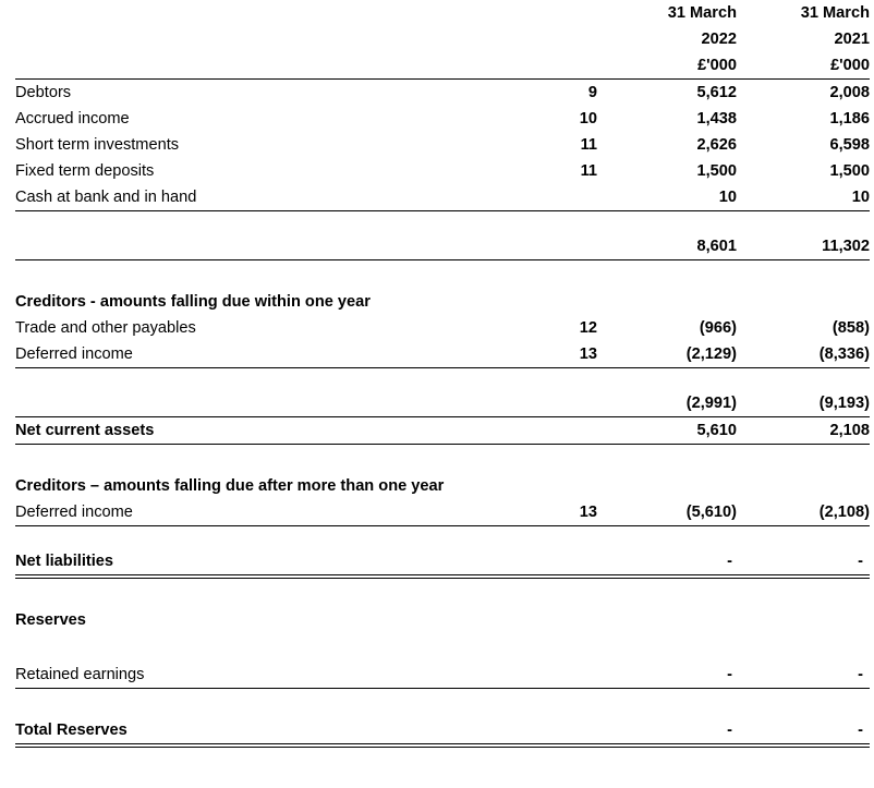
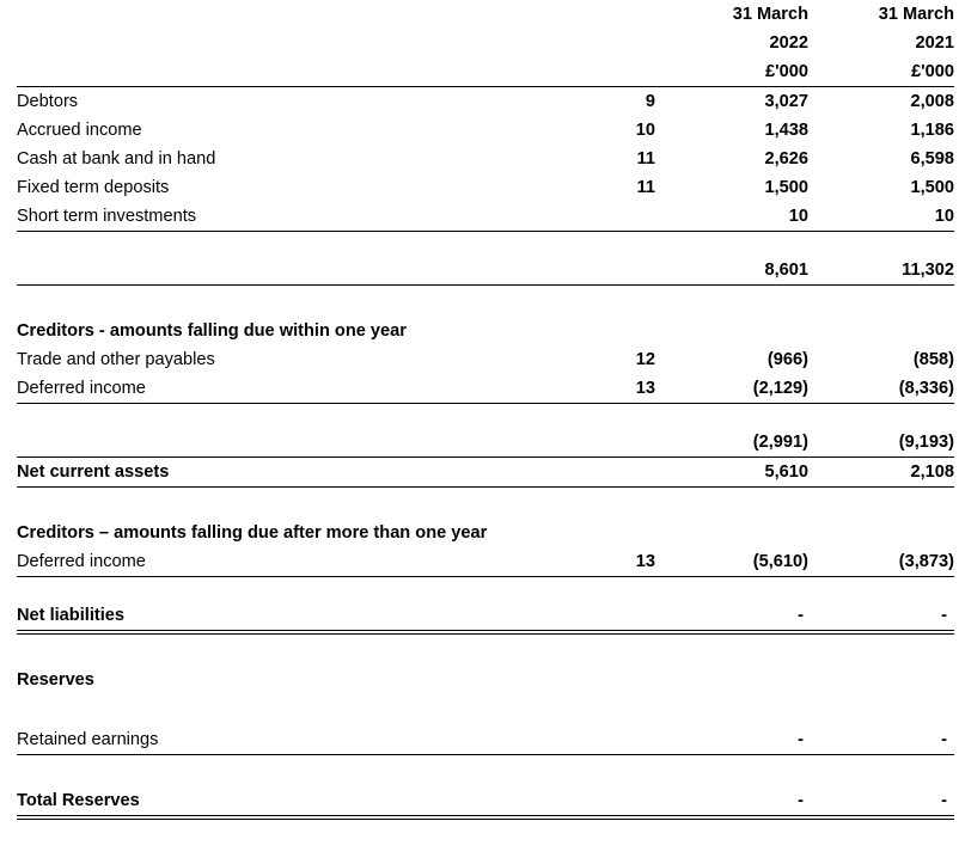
  		31 March	31 March
  		2022	2021
  		£'000	£'000
- Debtors	9	5,612	2,008
+ Debtors	9	3,027	2,008
  Accrued income	10	1,438	1,186
- Short term investments	11	2,626	6,598
+ Cash at bank and in hand	11	2,626	6,598
  Fixed term deposits	11	1,500	1,500
- Cash at bank and in hand		10	10
+ Short term investments		10	10
  		8,601	11,302
  Creditors - amounts falling due within one year
  Trade and other payables	12	(966)	(858)
  Deferred income	13	(2,129)	(8,336)
  		(2,991)	(9,193)
  Net current assets		5,610	2,108
  Creditors – amounts falling due after more than one year
- Deferred income	13	(5,610)	(2,108)
+ Deferred income	13	(5,610)	(3,873)
  Net liabilities		-	-
  Reserves
  Retained earnings		-	-
  Total Reserves		-	-
